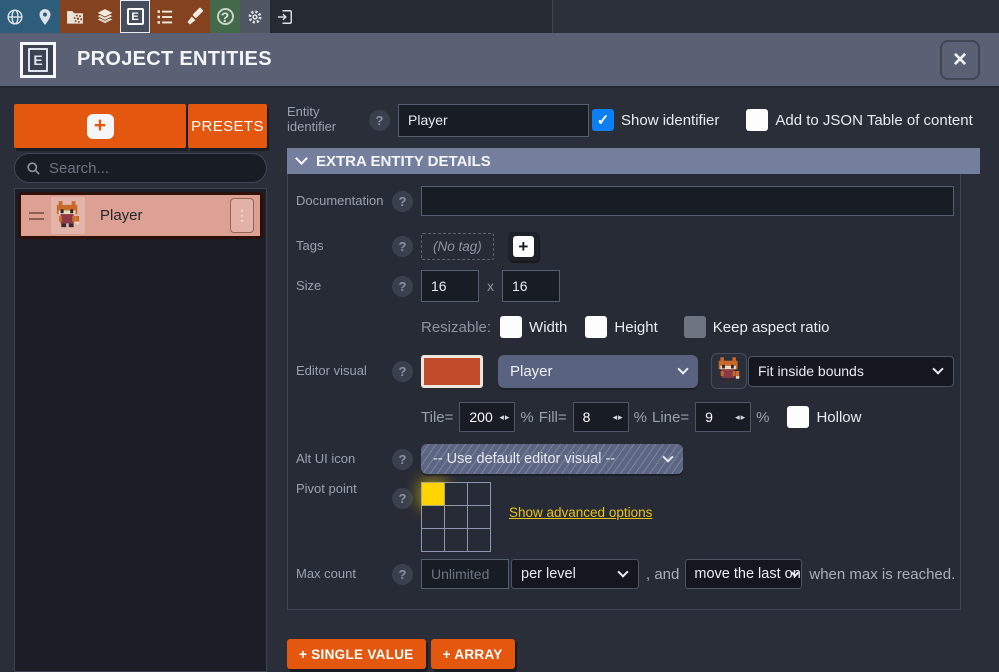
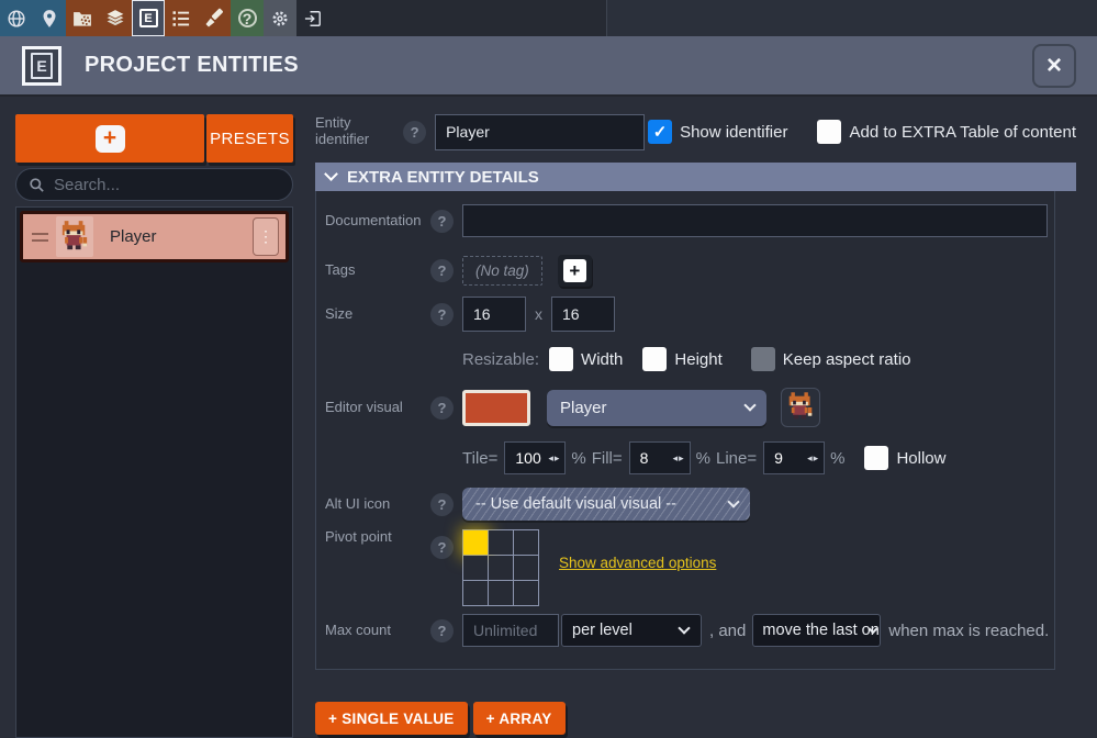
  E
  ?
  E
  PROJECT ENTITIES
  ×
  +
  PRESETS
  Search...
  Player
  ⋮
  Entity identifier
  ?
  Player
  ✓
  Show identifier
- Add to JSON Table of content
+ Add to EXTRA Table of content
  EXTRA ENTITY DETAILS
  Documentation
  ?
  Tags
  ?
  (No tag)
  +
  Size
  ?
  16
  x
  16
  Resizable:
  Width
  Height
  Keep aspect ratio
  Editor visual
  ?
  Player
- Fit inside bounds
  Tile=
- 200
+ 100
  ◂▸
  %
  Fill=
  8
  ◂▸
  %
  Line=
  9
  ◂▸
  %
  Hollow
  Alt UI icon
  ?
- -- Use default editor visual --
+ -- Use default visual visual --
  Pivot point
  ?
  Show advanced options
  Max count
  ?
  Unlimited
  per level
  , and
  when max is reached.
  + SINGLE VALUE
  + ARRAY
